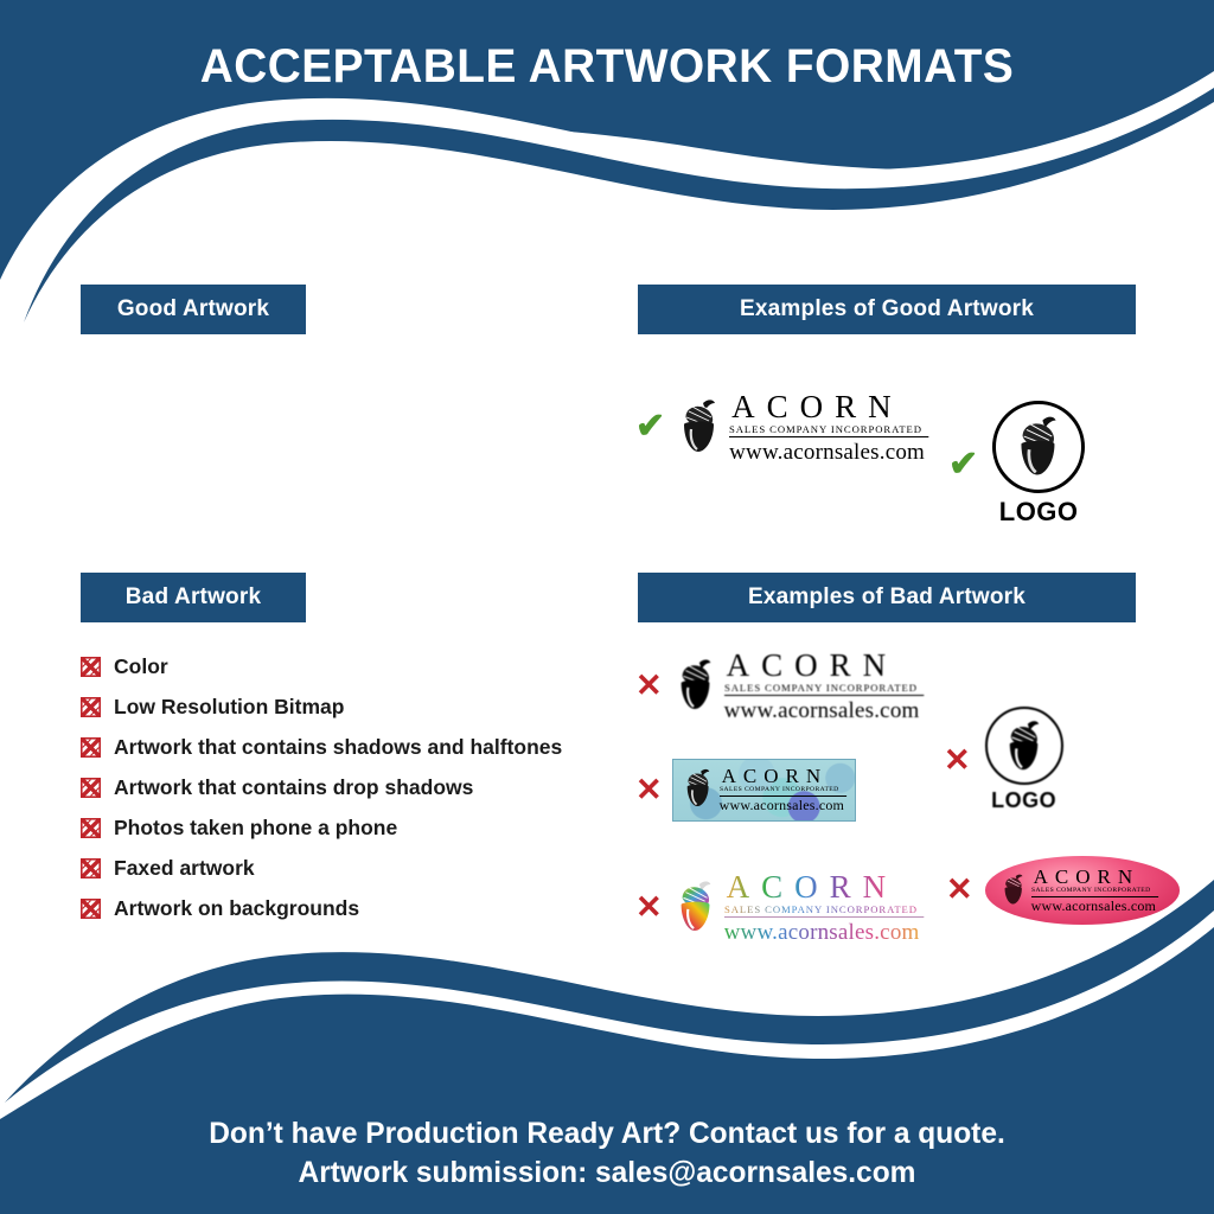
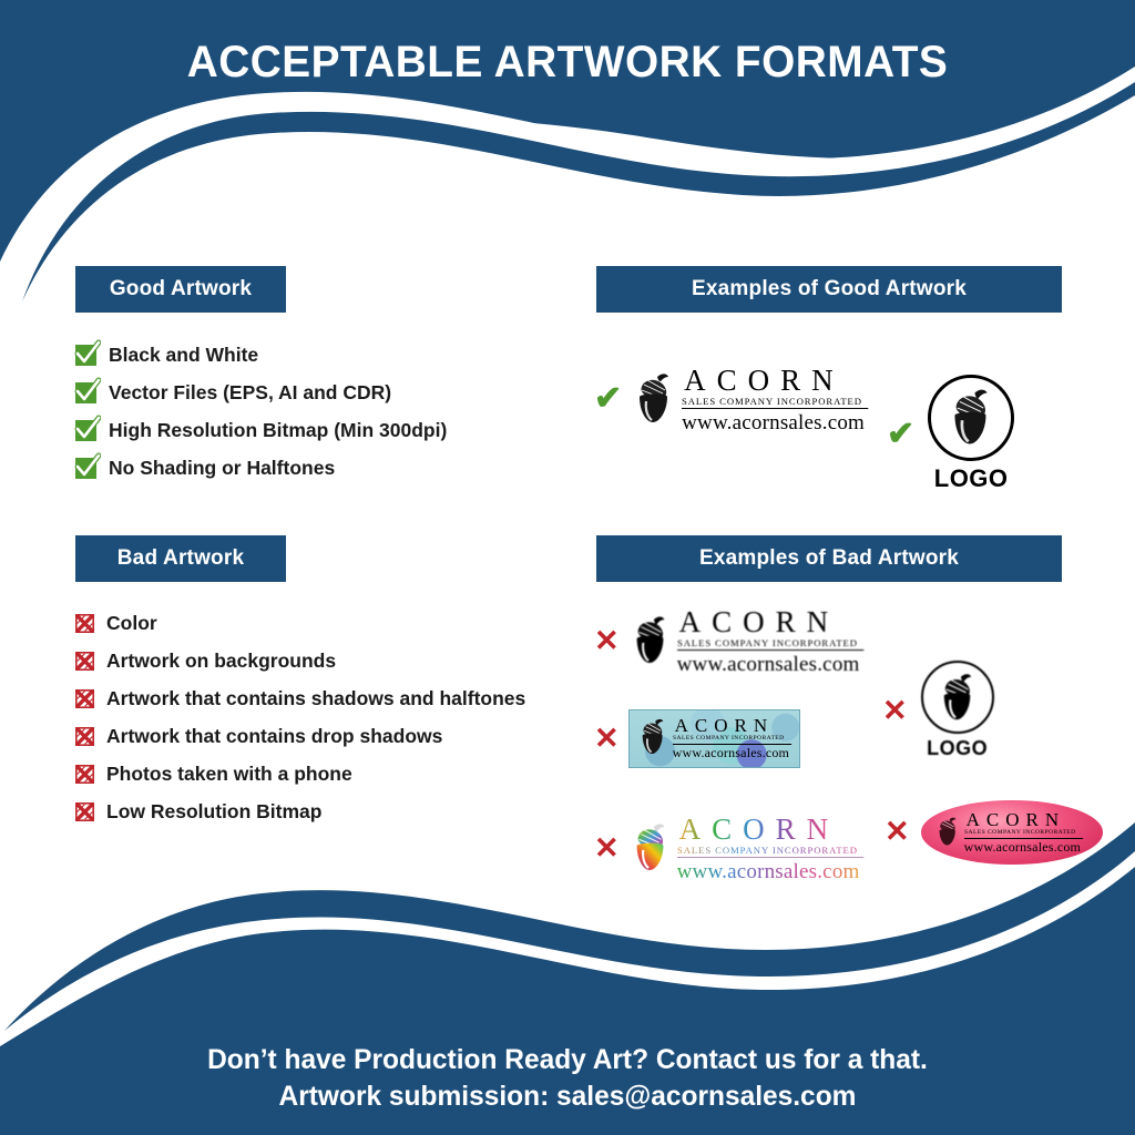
  ACCEPTABLE ARTWORK FORMATS
  Good Artwork
+ Black and White
+ Vector Files (EPS, AI and CDR)
+ High Resolution Bitmap (Min 300dpi)
+ No Shading or Halftones
  Bad Artwork
  Color
- Low Resolution Bitmap
+ Artwork on backgrounds
  Artwork that contains shadows and halftones
  Artwork that contains drop shadows
- Photos taken phone a phone
+ Photos taken with a phone
- Faxed artwork
- Artwork on backgrounds
+ Low Resolution Bitmap
  Examples of Good Artwork
  ✔
  ACORN
  SALES COMPANY INCORPORATED
  www.acornsales.com
  ✔
  LOGO
  Examples of Bad Artwork
  ✕
  ACORN
  SALES COMPANY INCORPORATED
  www.acornsales.com
  ✕
  LOGO
  ✕
  ACORN
  www.acornsales.com
  ✕
  ACORN
  SALES COMPANY INCORPORATED
  www.acornsales.com
  ✕
  ACORN
  www.acornsales.com
- Don’t have Production Ready Art? Contact us for a quote.
+ Don’t have Production Ready Art? Contact us for a that.
  Artwork submission: sales@acornsales.com
